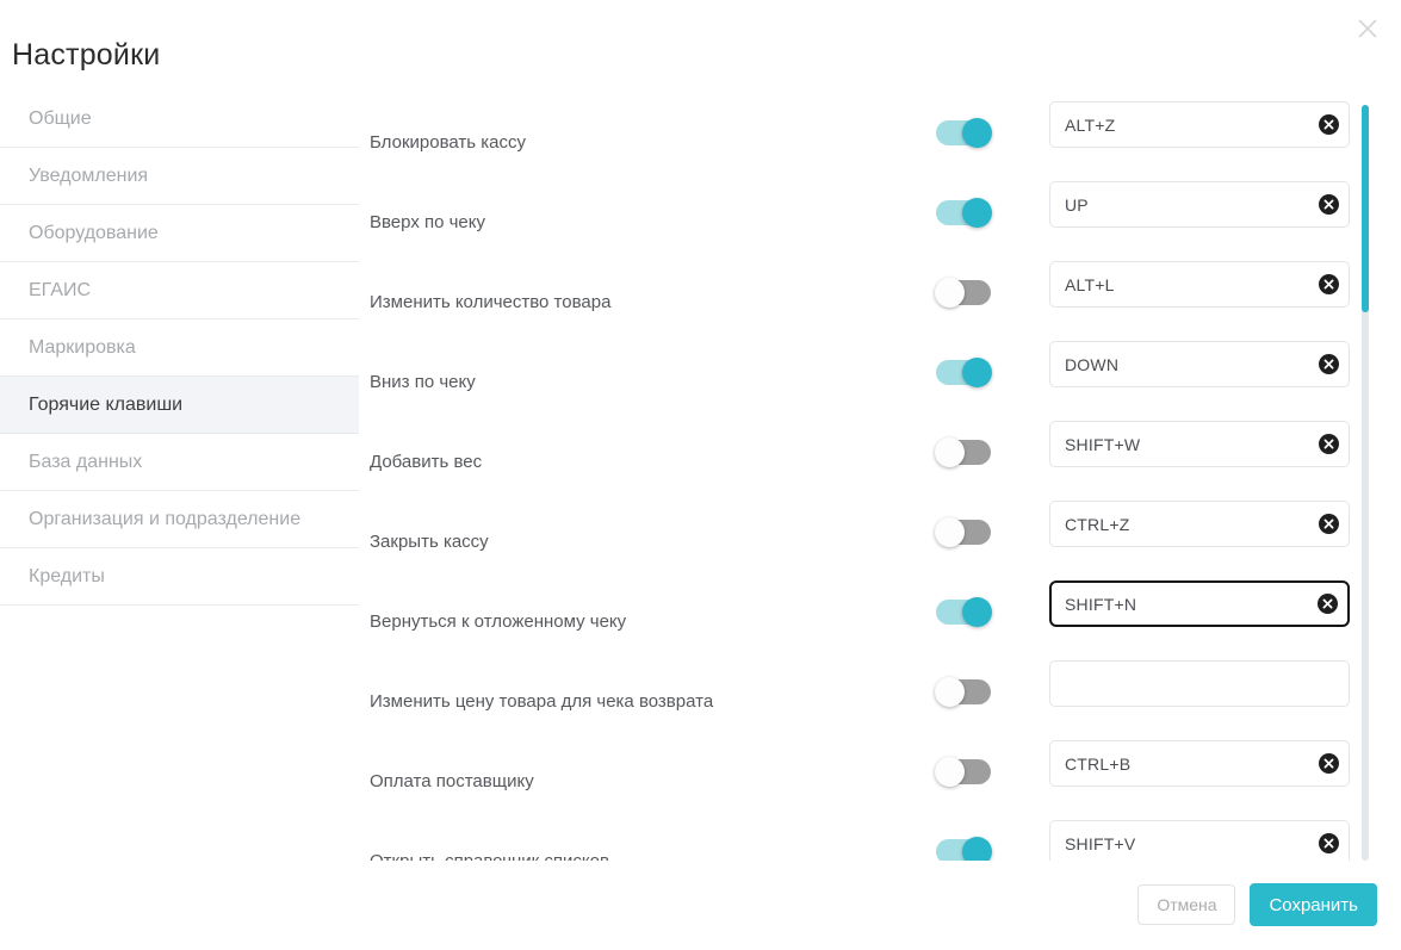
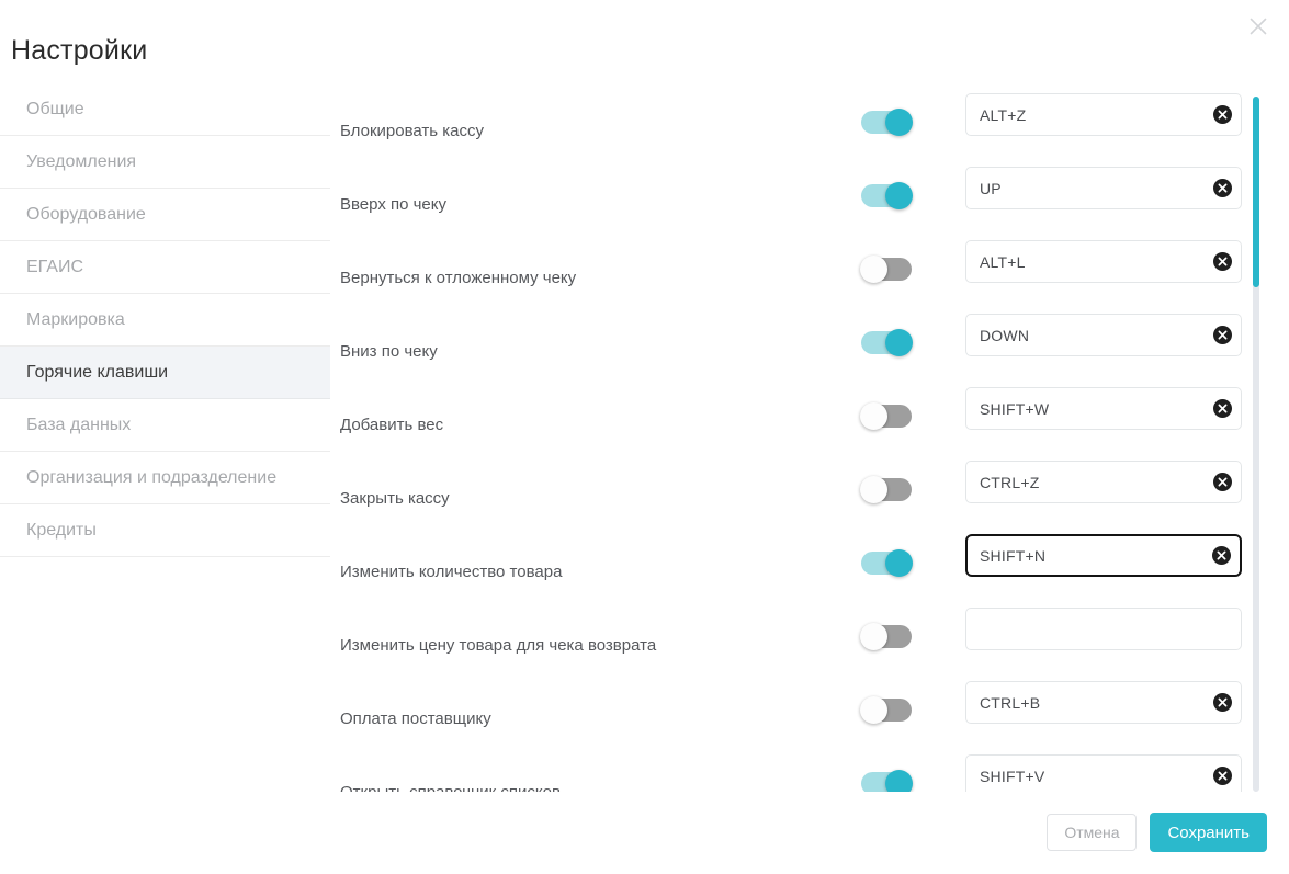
  Настройки
  Общие
  Уведомления
  Оборудование
  ЕГАИС
  Маркировка
  Горячие клавиши
  База данных
  Организация и подразделение
  Кредиты
  Блокировать кассу
  ALT+Z
  Вверх по чеку
  UP
- Изменить количество товара
+ Вернуться к отложенному чеку
  ALT+L
  Вниз по чеку
  DOWN
  Добавить вес
  SHIFT+W
  Закрыть кассу
  CTRL+Z
- Вернуться к отложенному чеку
+ Изменить количество товара
  SHIFT+N
  Изменить цену товара для чека возврата
  Оплата поставщику
  CTRL+B
  SHIFT+V
  Отмена
  Сохранить
